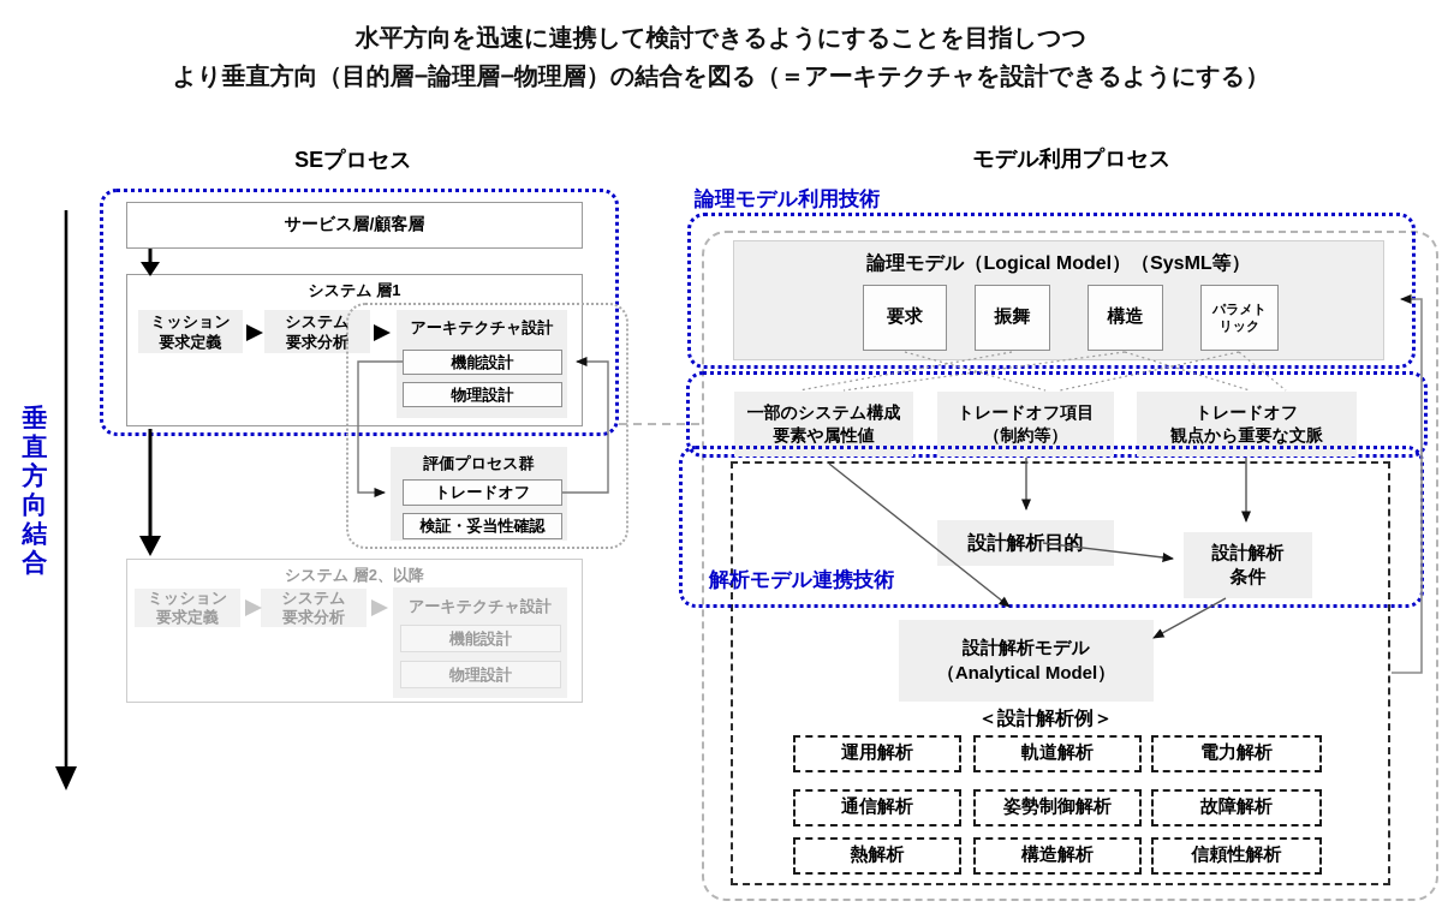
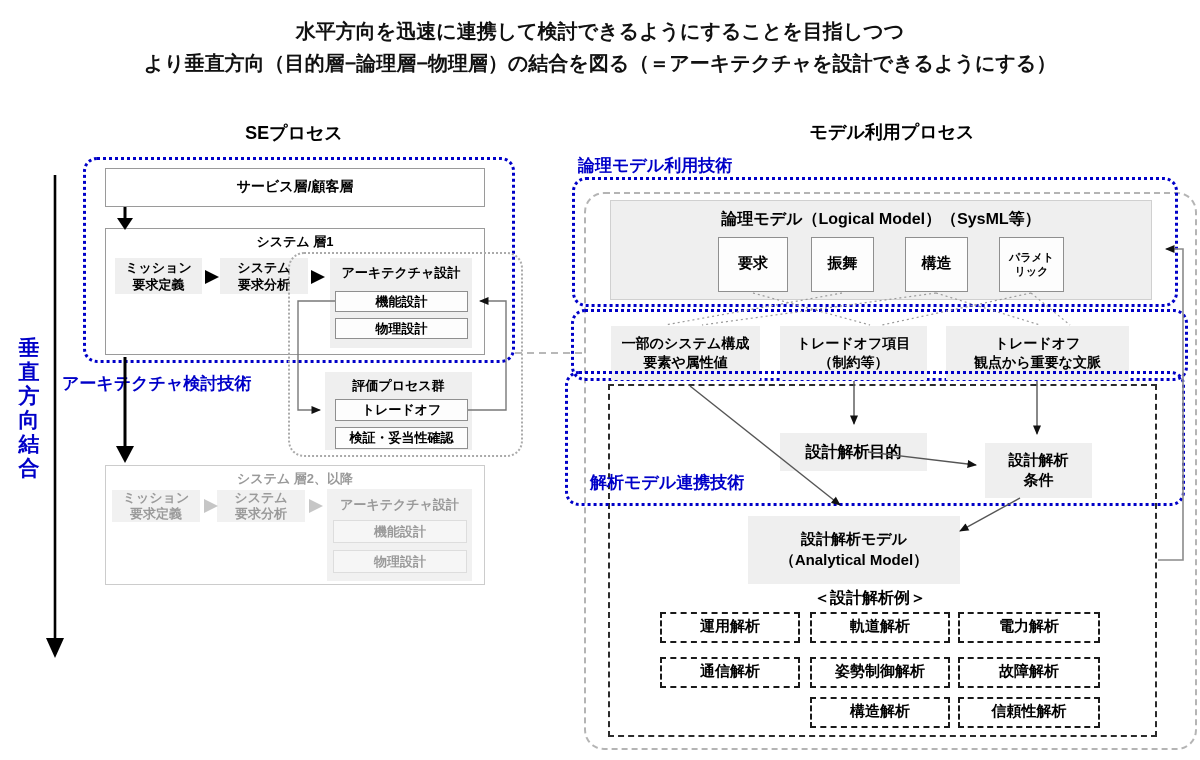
  水平方向を迅速に連携して検討できるようにすることを目指しつつ
  より垂直方向（目的層−論理層−物理層）の結合を図る（＝アーキテクチャを設計できるようにする）
  SEプロセス
  垂
  直
  方
  向
  結
  合
  サービス層/顧客層
  システム 層1
  ミッション
  要求定義
  システム
  要求分析
  アーキテクチャ設計
  機能設計
  物理設計
+ アーキテクチャ検討技術
  評価プロセス群
  トレードオフ
  検証・妥当性確認
  システム 層2、以降
  ミッション
  要求定義
  システム
  要求分析
  アーキテクチャ設計
  機能設計
  物理設計
  モデル利用プロセス
  論理モデル利用技術
  論理モデル（Logical Model）（SysML等）
  要求
  振舞
  構造
  パラメト
  リック
  一部のシステム構成
  要素や属性値
  トレードオフ項目
  （制約等）
  トレードオフ
  観点から重要な文脈
  解析モデル連携技術
  設計解析目的
  設計解析
  条件
  設計解析モデル
  （Analytical Model）
  ＜設計解析例＞
  運用解析
  軌道解析
  電力解析
  通信解析
  姿勢制御解析
  故障解析
- 熱解析
  構造解析
  信頼性解析
